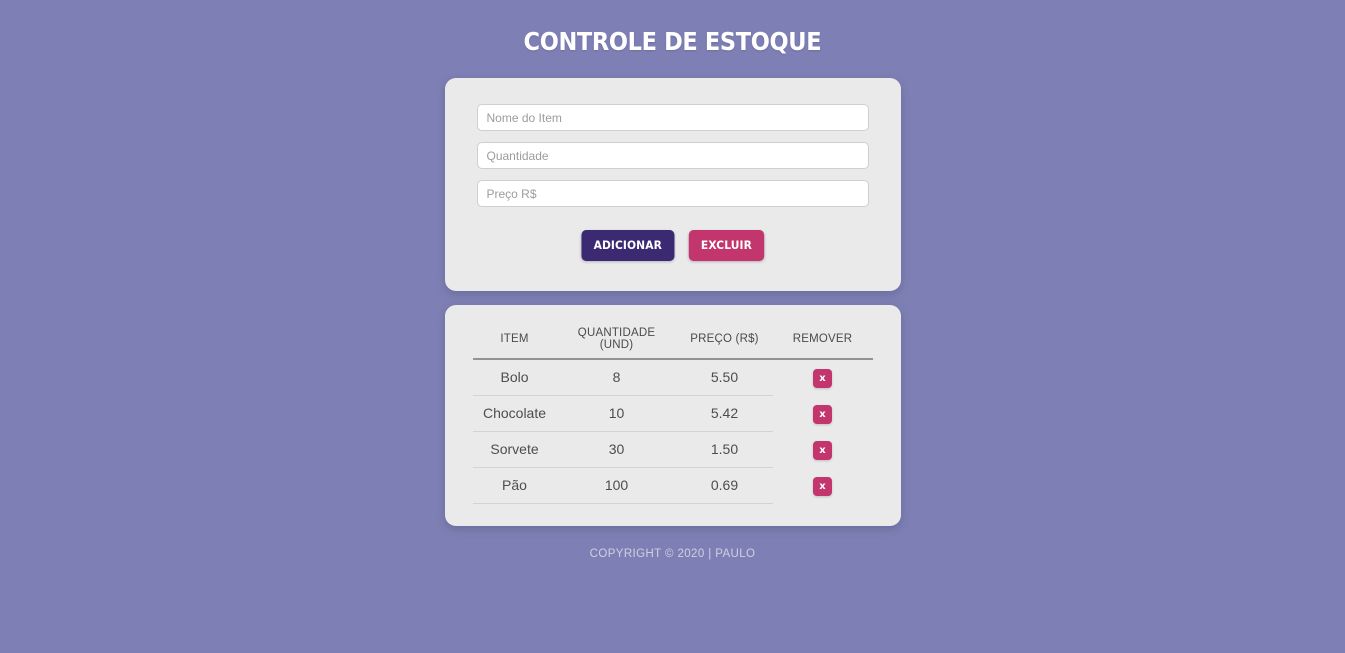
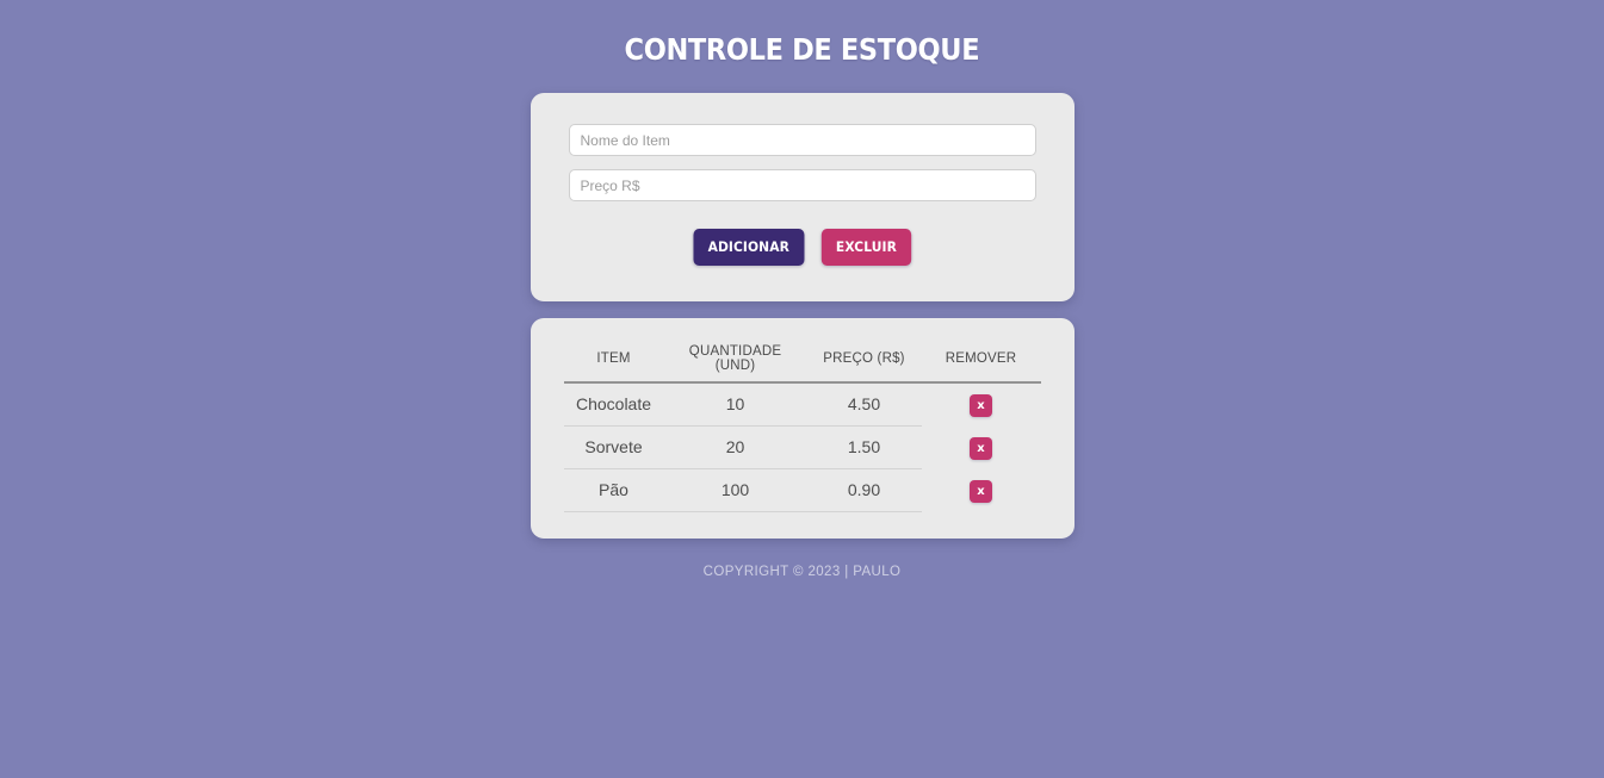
  CONTROLE DE ESTOQUE
  Nome do Item
- Quantidade
  Preço R$
  ADICIONAR
  EXCLUIR
  ITEM	QUANTIDADE (UND)	PREÇO (R$)	REMOVER
- Bolo	8	5.50	x
- Chocolate	10	5.42	x
+ Chocolate	10	4.50	x
- Sorvete	30	1.50	x
+ Sorvete	20	1.50	x
- Pão	100	0.69	x
+ Pão	100	0.90	x
- COPYRIGHT © 2020 | PAULO
+ COPYRIGHT © 2023 | PAULO
